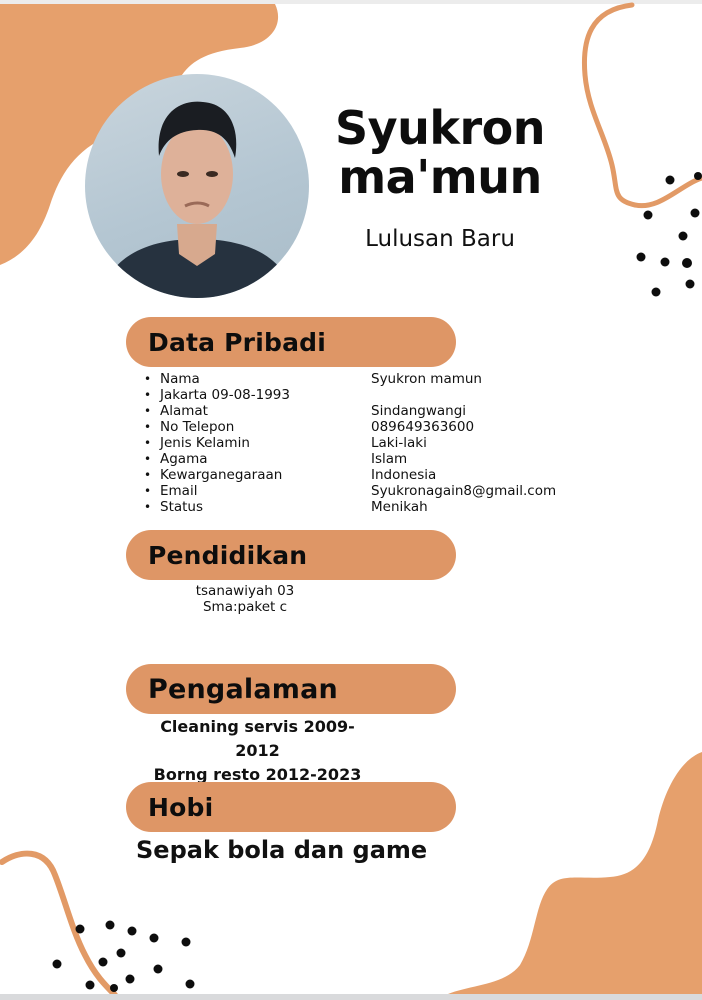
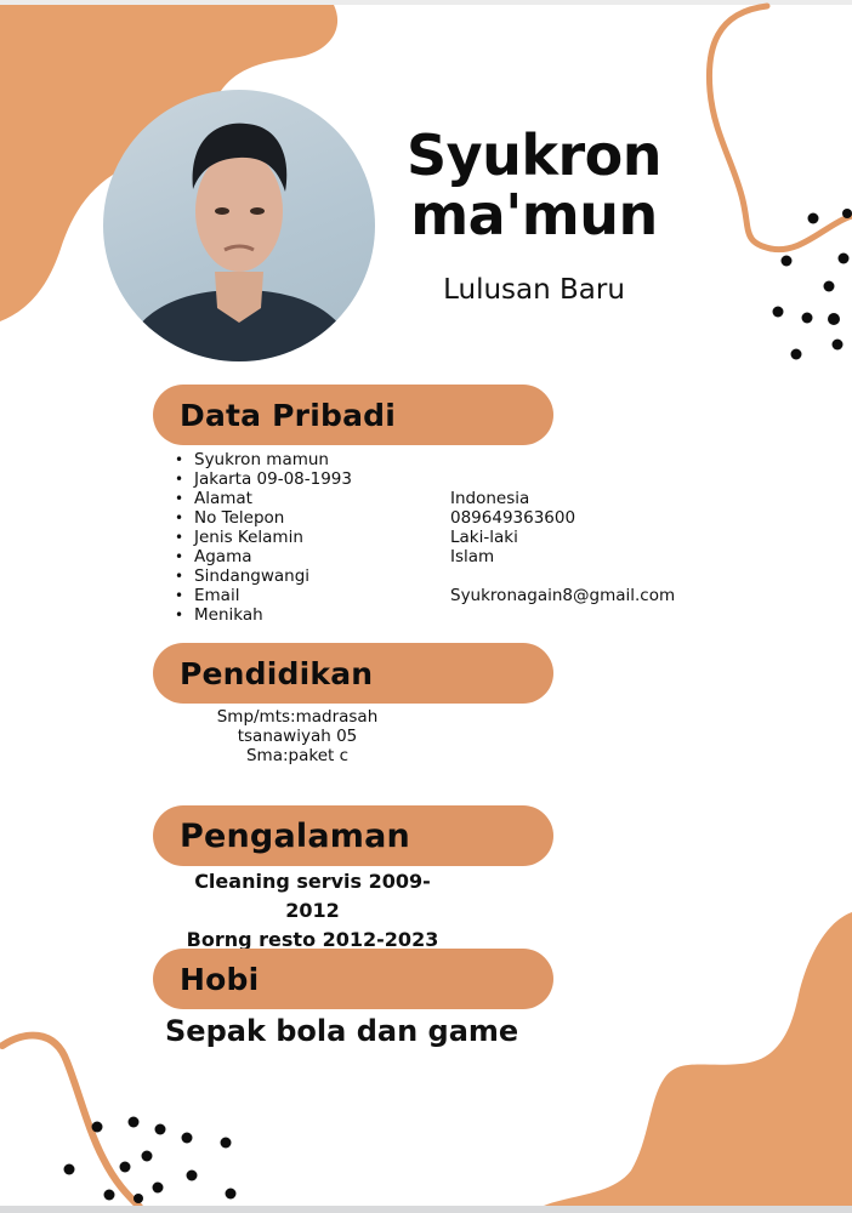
  Syukron
  ma'mun
  Lulusan Baru
  Data Pribadi
  •
- Nama
  Syukron mamun
  •
  Jakarta 09-08-1993
  •
  Alamat
- Sindangwangi
+ Indonesia
  •
  No Telepon
  089649363600
  •
  Jenis Kelamin
  Laki-laki
  •
  Agama
  Islam
  •
- Kewarganegaraan
- Indonesia
+ Sindangwangi
  •
  Email
  Syukronagain8@gmail.com
  •
- Status
  Menikah
  Pendidikan
+ Smp/mts:madrasah
- tsanawiyah 03
+ tsanawiyah 05
  Sma:paket c
  Pengalaman
  Cleaning servis 2009-2012
  Borng resto 2012-2023
  Hobi
  Sepak bola dan game
